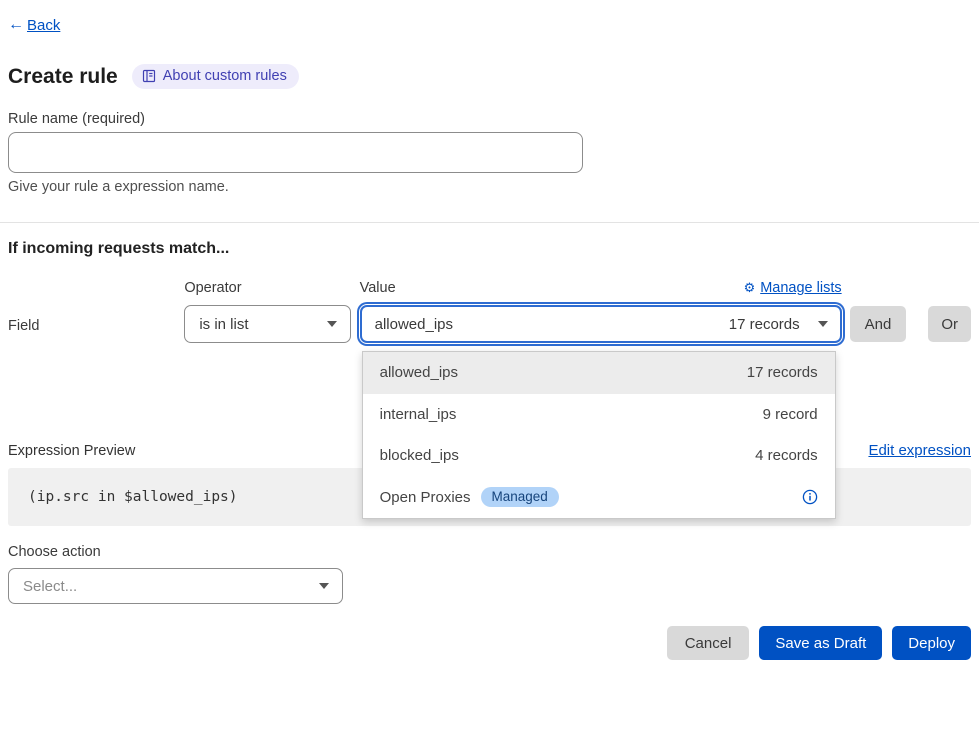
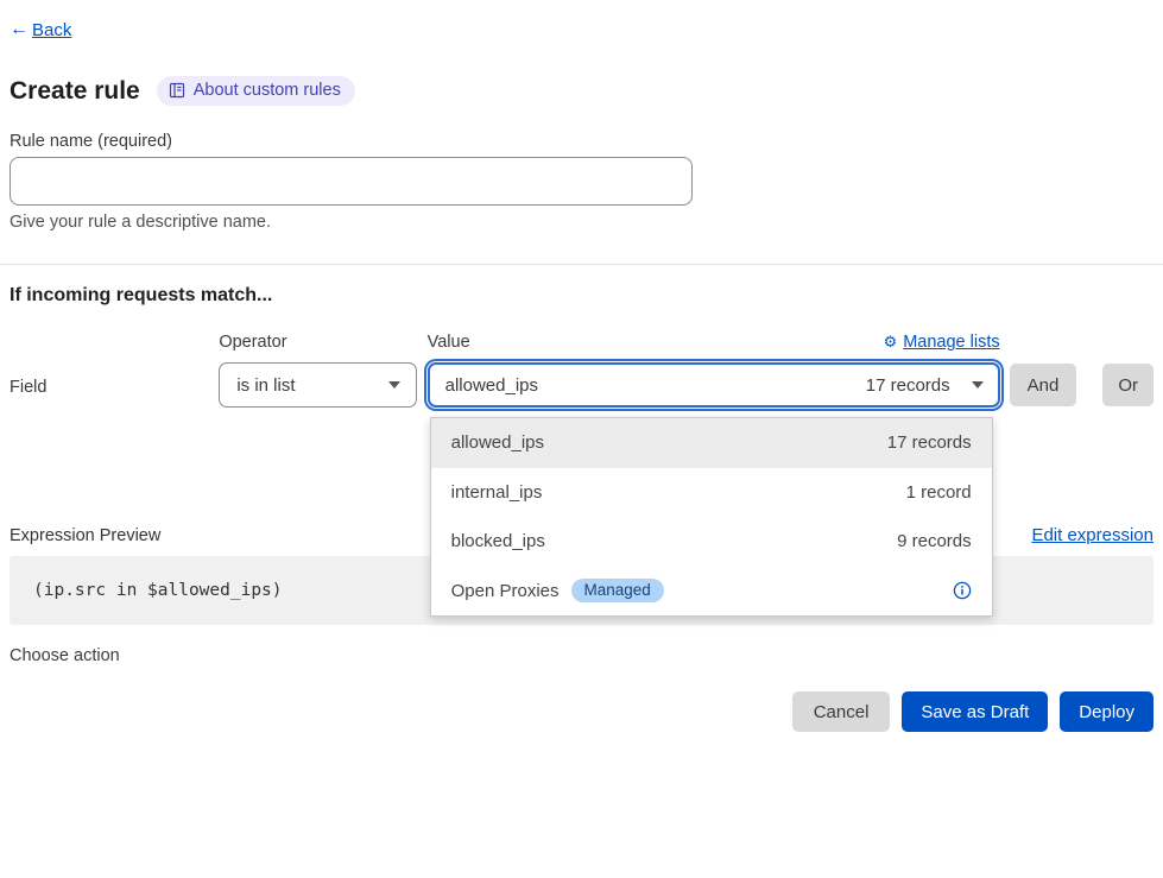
  ←
  Back
  Create rule
  About custom rules
  Rule name (required)
- Give your rule a expression name.
+ Give your rule a descriptive name.
  If incoming requests match...
  Field
  Operator
  is in list
  Value
  ⚙
  Manage lists
  allowed_ips
  17 records
  allowed_ips
  17 records
  internal_ips
- 9 record
+ 1 record
  blocked_ips
- 4 records
+ 9 records
  Open Proxies
  Managed
  And
  Or
  Expression Preview
  Edit expression
  (ip.src in $allowed_ips)
  Choose action
- Select...
  Cancel
  Save as Draft
  Deploy
